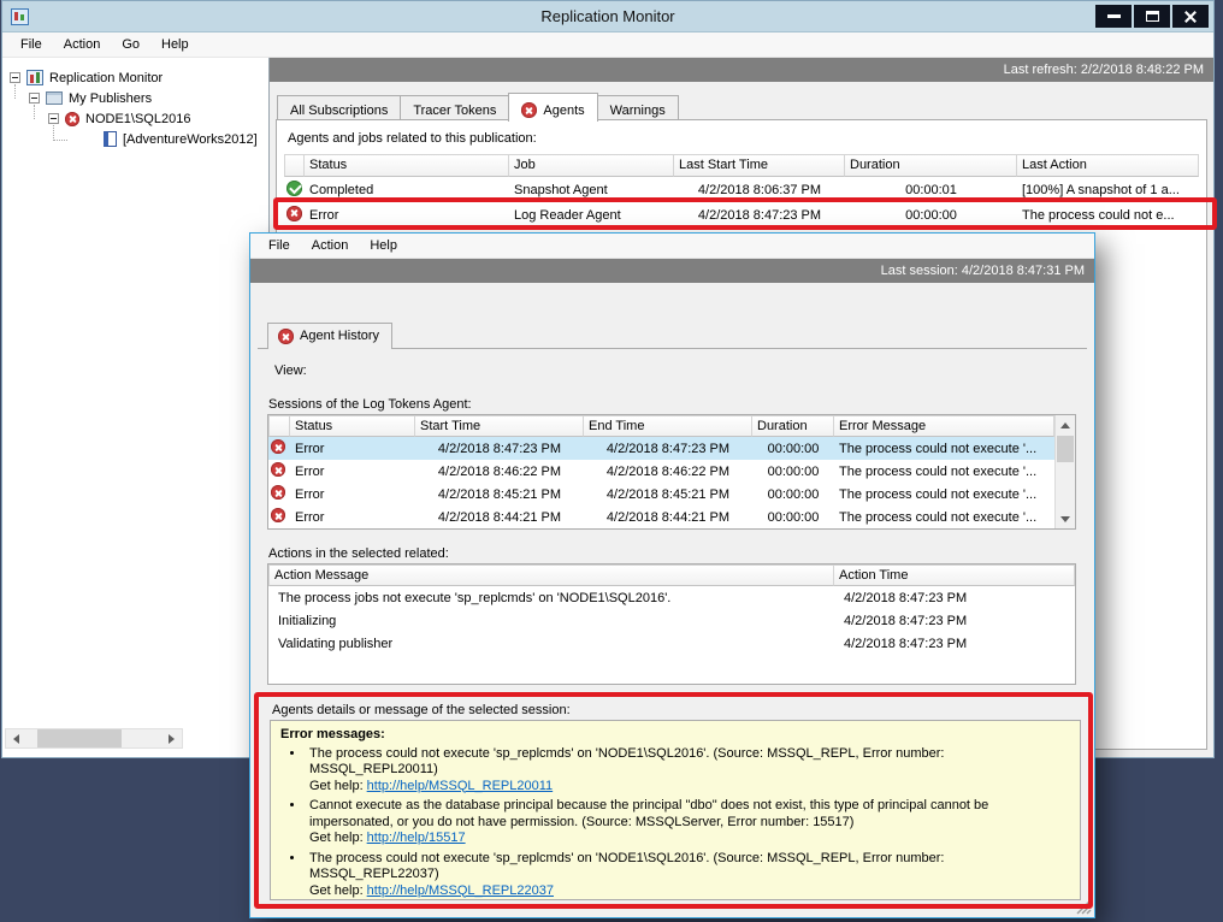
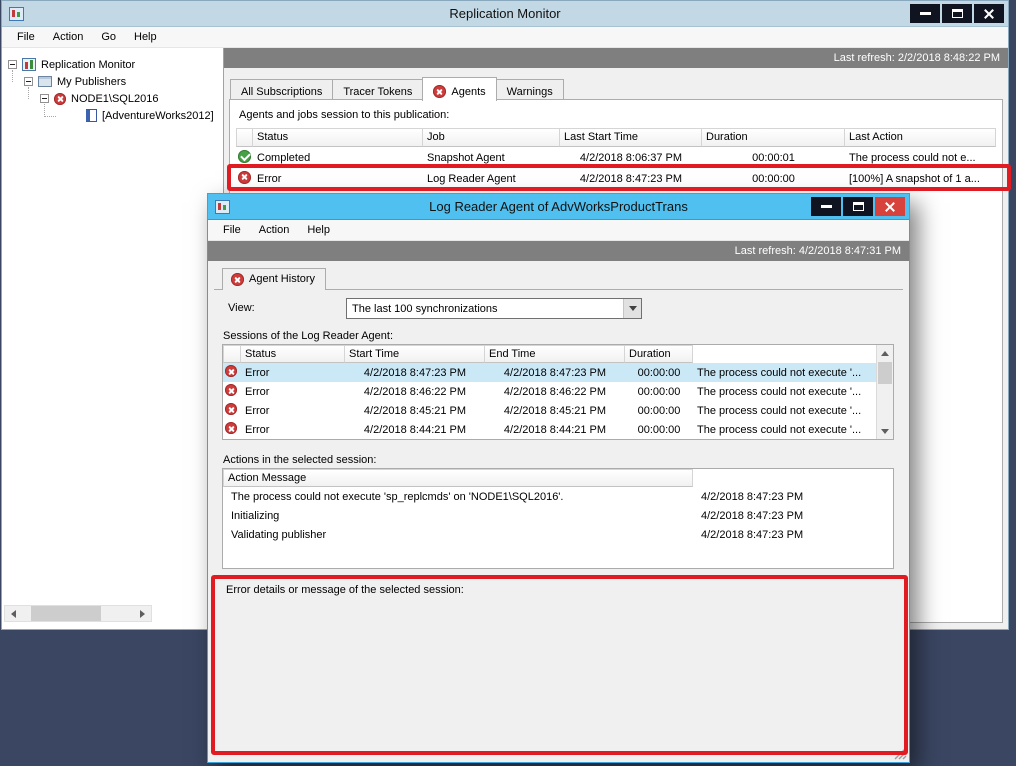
  Replication Monitor
  File
  Action
  Go
  Help
  Replication Monitor
  My Publishers
  NODE1\SQL2016
  [AdventureWorks2012]
  Last refresh: 2/2/2018 8:48:22 PM
  All Subscriptions
  Tracer Tokens
  Agents
  Warnings
- Agents and jobs related to this publication:
+ Agents and jobs session to this publication:
  Status
  Job
  Last Start Time
  Duration
  Last Action
  Completed
  Snapshot Agent
  4/2/2018 8:06:37 PM
  00:00:01
- [100%] A snapshot of 1 a...
+ The process could not e...
  Error
  Log Reader Agent
  4/2/2018 8:47:23 PM
  00:00:00
- The process could not e...
+ [100%] A snapshot of 1 a...
+ Log Reader Agent of AdvWorksProductTrans
  File
  Action
  Help
- Last session: 4/2/2018 8:47:31 PM
+ Last refresh: 4/2/2018 8:47:31 PM
  Agent History
  View:
+ The last 100 synchronizations
- Sessions of the Log Tokens Agent:
+ Sessions of the Log Reader Agent:
  Status
  Start Time
  End Time
  Duration
- Error Message
  Error
  4/2/2018 8:47:23 PM
  4/2/2018 8:47:23 PM
  00:00:00
  The process could not execute '...
  Error
  4/2/2018 8:46:22 PM
  4/2/2018 8:46:22 PM
  00:00:00
  The process could not execute '...
  Error
  4/2/2018 8:45:21 PM
  4/2/2018 8:45:21 PM
  00:00:00
  The process could not execute '...
  Error
  4/2/2018 8:44:21 PM
  4/2/2018 8:44:21 PM
  00:00:00
  The process could not execute '...
- Actions in the selected related:
+ Actions in the selected session:
  Action Message
- Action Time
- The process jobs not execute 'sp_replcmds' on 'NODE1\SQL2016'.
+ The process could not execute 'sp_replcmds' on 'NODE1\SQL2016'.
  4/2/2018 8:47:23 PM
  Initializing
  4/2/2018 8:47:23 PM
  Validating publisher
  4/2/2018 8:47:23 PM
- Agents details or message of the selected session:
+ Error details or message of the selected session:
- Error messages:
- The process could not execute 'sp_replcmds' on 'NODE1\SQL2016'. (Source: MSSQL_REPL, Error number: MSSQL_REPL20011)
- Get help: http://help/MSSQL_REPL20011
- Cannot execute as the database principal because the principal "dbo" does not exist, this type of principal cannot be impersonated, or you do not have permission. (Source: MSSQLServer, Error number: 15517)
- Get help: http://help/15517
- The process could not execute 'sp_replcmds' on 'NODE1\SQL2016'. (Source: MSSQL_REPL, Error number: MSSQL_REPL22037)
- Get help: http://help/MSSQL_REPL22037
